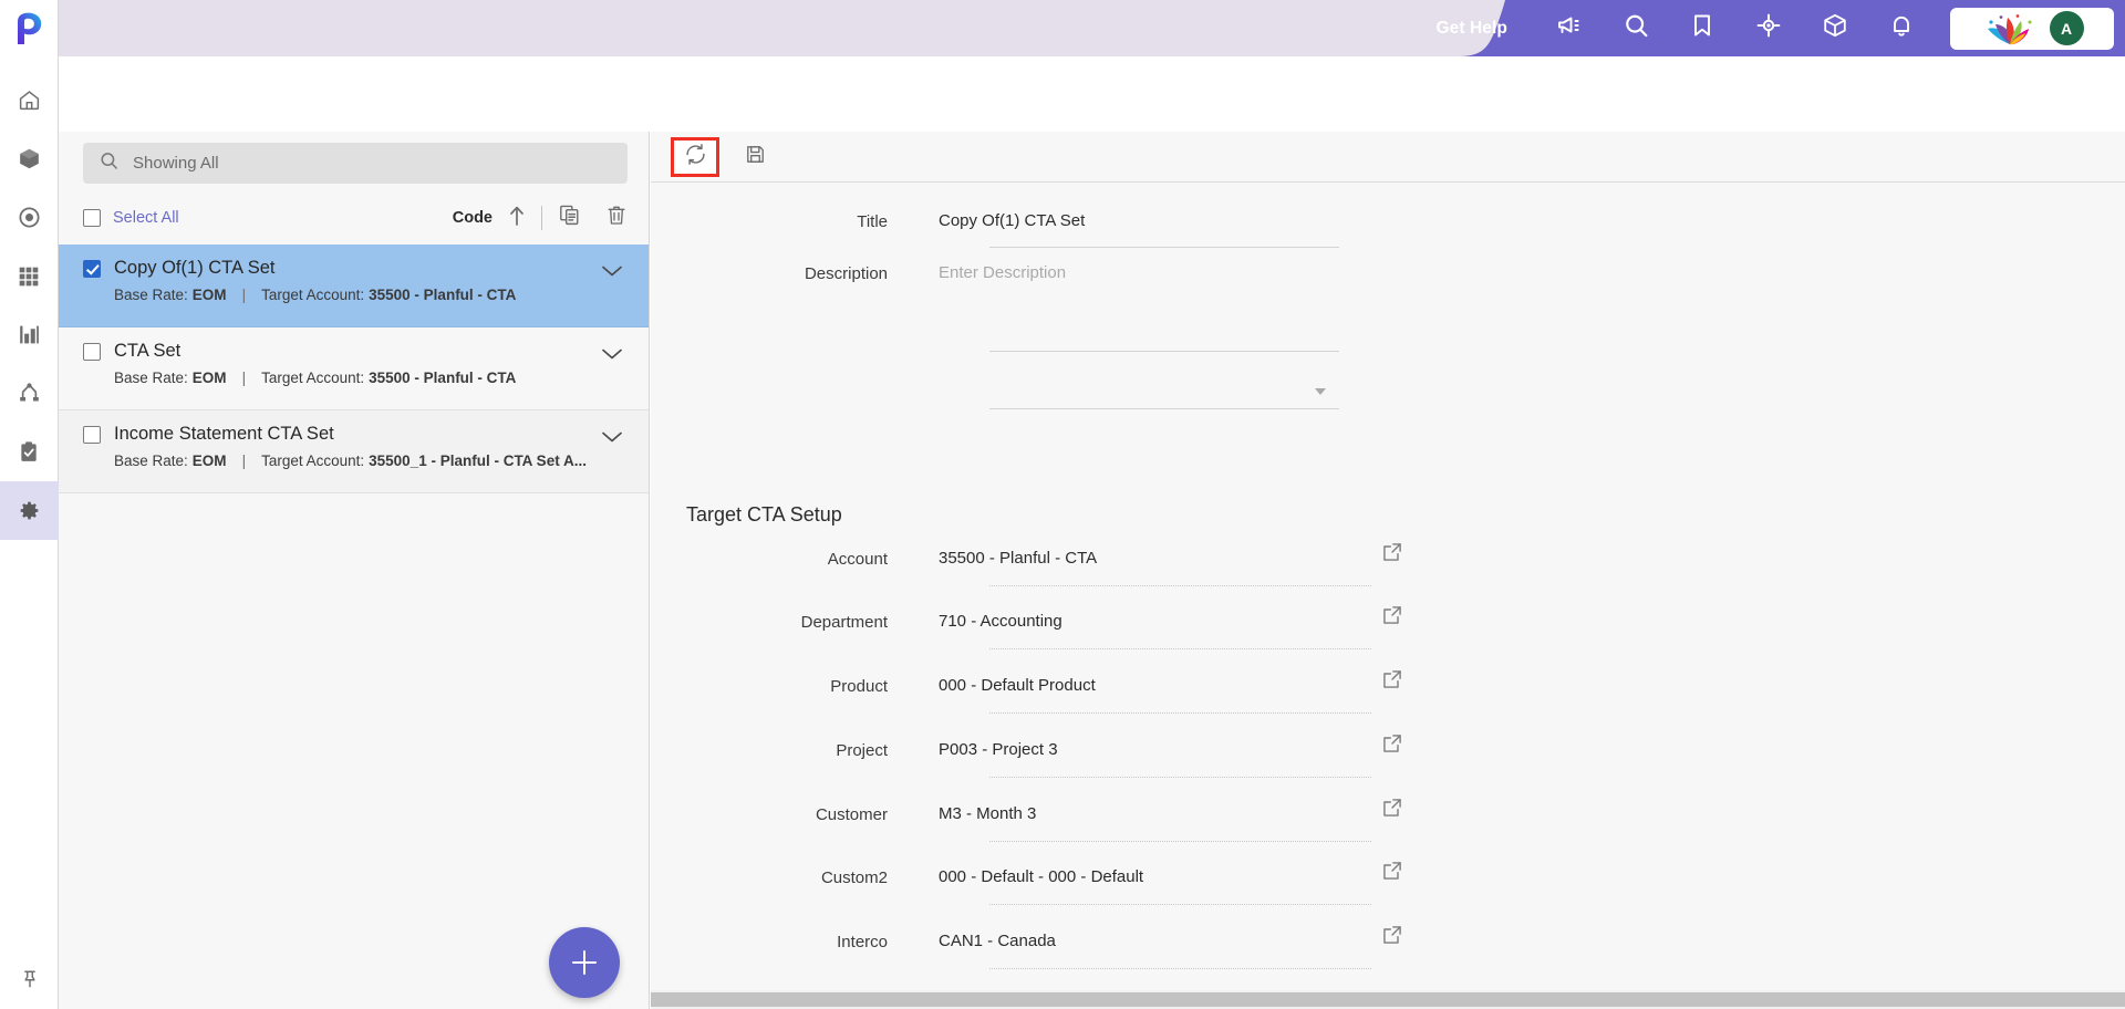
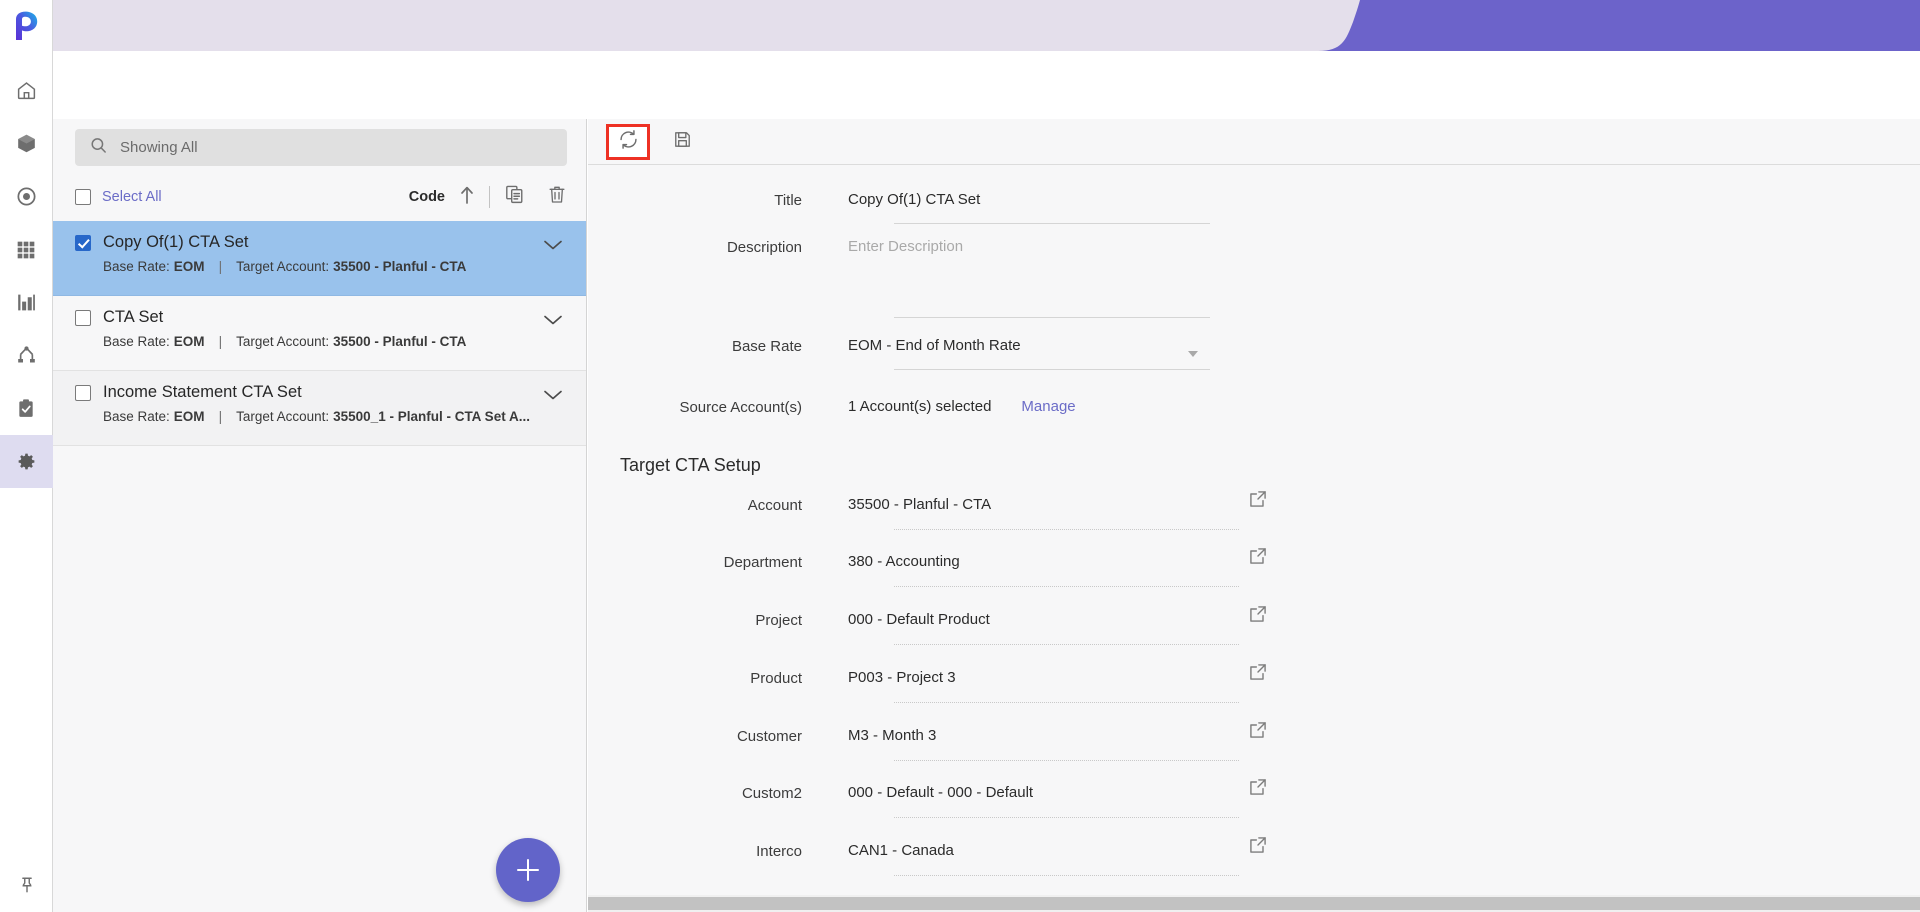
- Get Help
- A
  Showing All
  Select All
  Code
  Copy Of(1) CTA Set
  Base Rate:
  EOM
  |
  Target Account:
  35500 - Planful - CTA
  CTA Set
  Base Rate:
  EOM
  |
  Target Account:
  35500 - Planful - CTA
  Income Statement CTA Set
  Base Rate:
  EOM
  |
  Target Account:
  35500_1 - Planful - CTA Set A...
  Title
  Copy Of(1) CTA Set
  Description
  Enter Description
+ Base Rate
+ EOM - End of Month Rate
+ Source Account(s)
+ 1 Account(s) selected
+ Manage
  Target CTA Setup
  Account
  35500 - Planful - CTA
  Department
- 710 - Accounting
+ 380 - Accounting
- Product
+ Project
  000 - Default Product
- Project
+ Product
  P003 - Project 3
  Customer
  M3 - Month 3
  Custom2
  000 - Default - 000 - Default
  Interco
  CAN1 - Canada
